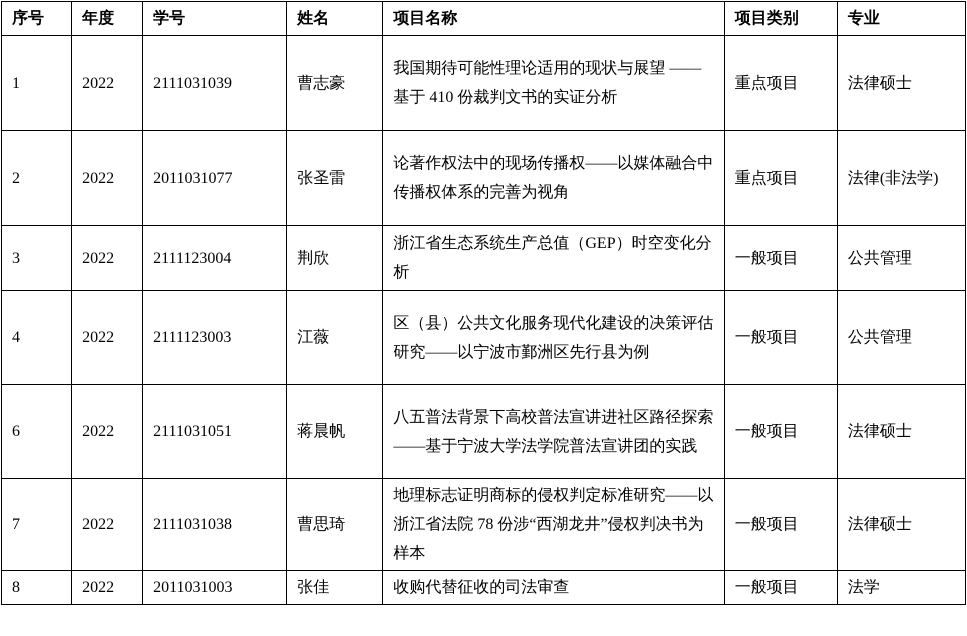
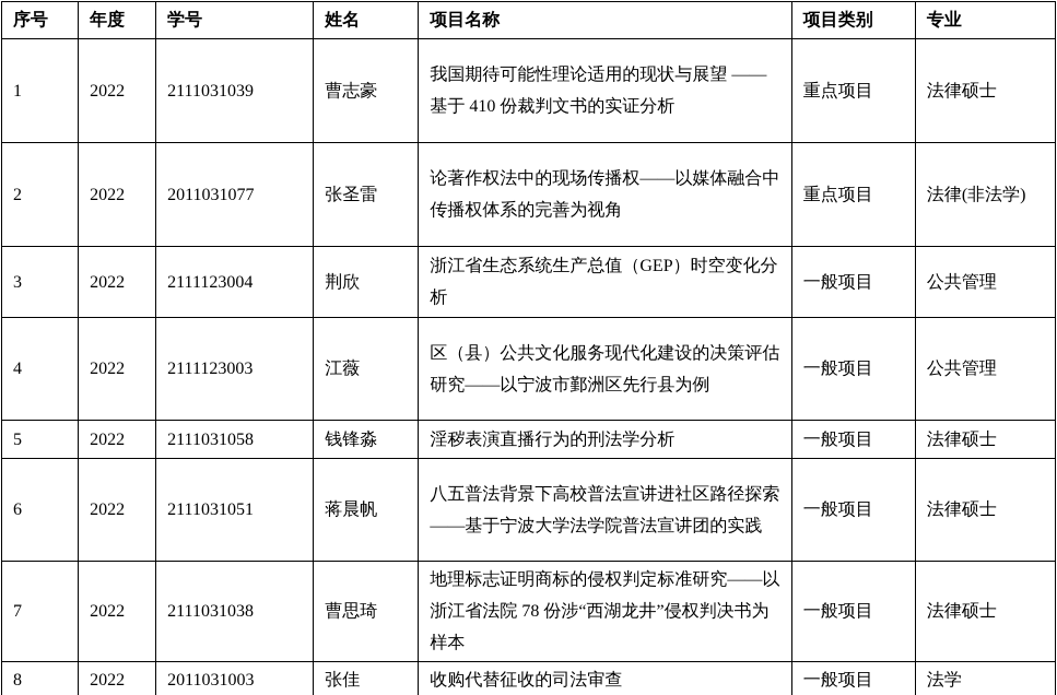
  序号	年度	学号	姓名	项目名称	项目类别	专业
  1	2022	2111031039	曹志豪	我国期待可能性理论适用的现状与展望 ——基于 410 份裁判文书的实证分析	重点项目	法律硕士
  2	2022	2011031077	张圣雷	论著作权法中的现场传播权——以媒体融合中传播权体系的完善为视角	重点项目	法律(非法学)
  3	2022	2111123004	荆欣	浙江省生态系统生产总值（GEP）时空变化分析	一般项目	公共管理
  4	2022	2111123003	江薇	区（县）公共文化服务现代化建设的决策评估研究——以宁波市鄞洲区先行县为例	一般项目	公共管理
+ 5	2022	2111031058	钱锋淼	淫秽表演直播行为的刑法学分析	一般项目	法律硕士
  6	2022	2111031051	蒋晨帆	八五普法背景下高校普法宣讲进社区路径探索——基于宁波大学法学院普法宣讲团的实践	一般项目	法律硕士
  7	2022	2111031038	曹思琦	地理标志证明商标的侵权判定标准研究——以浙江省法院 78 份涉“西湖龙井”侵权判决书为样本	一般项目	法律硕士
  8	2022	2011031003	张佳	收购代替征收的司法审查	一般项目	法学
